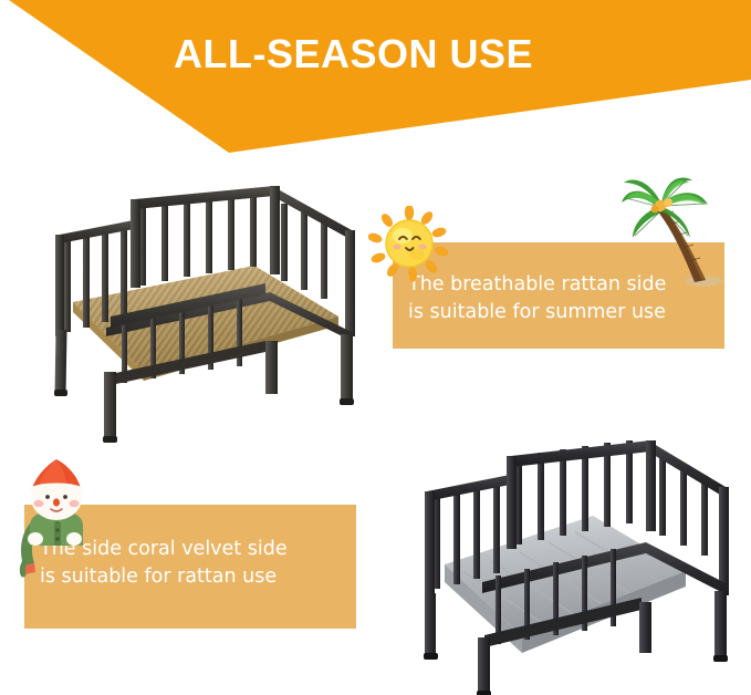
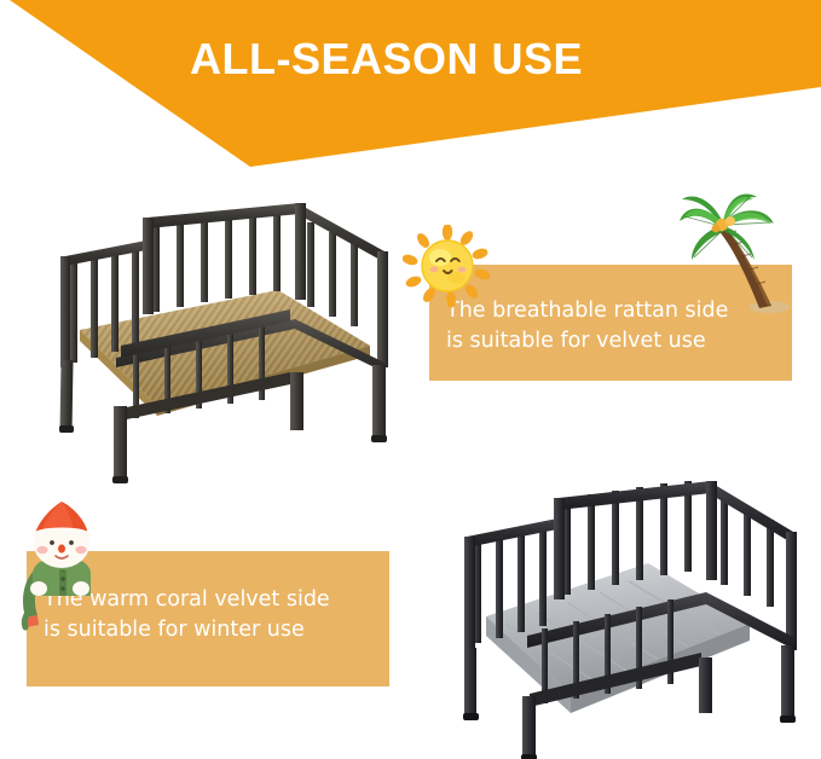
  ALL-SEASON USE
  The breathable rattan side
- is suitable for summer use
+ is suitable for velvet use
- The side coral velvet side
+ The warm coral velvet side
- is suitable for rattan use
+ is suitable for winter use
